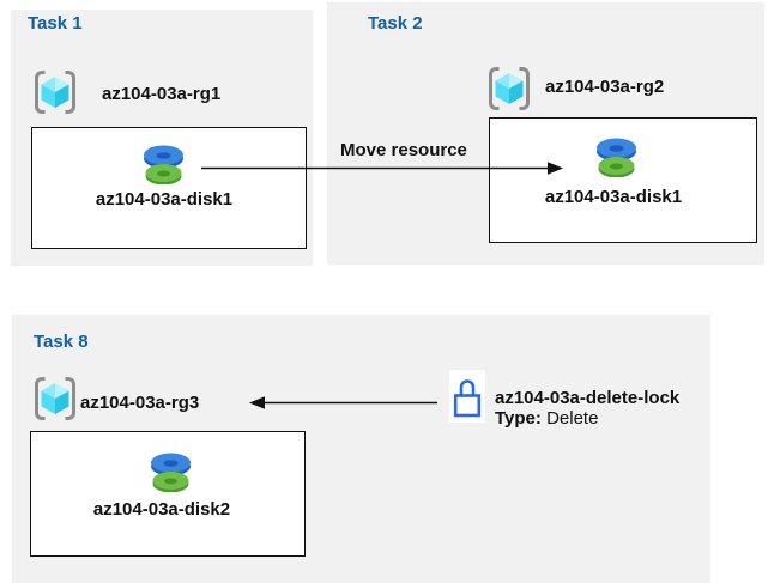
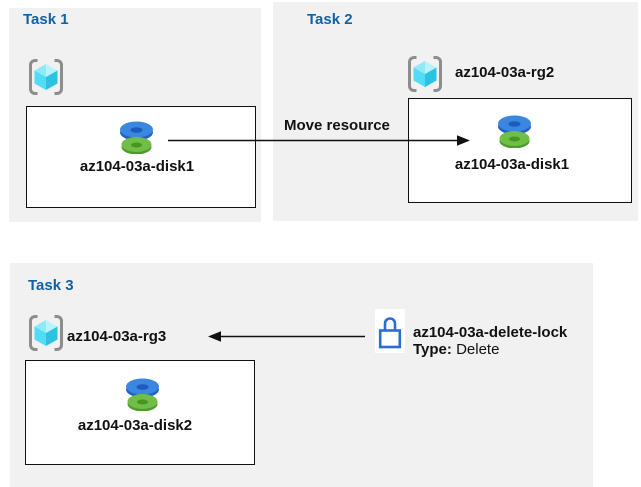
  Task 1
- az104-03a-rg1
  az104-03a-disk1
  Task 2
  az104-03a-rg2
  az104-03a-disk1
- Task 8
+ Task 3
  az104-03a-rg3
  az104-03a-disk2
  az104-03a-delete-lock
  Type: Delete
  Move resource
